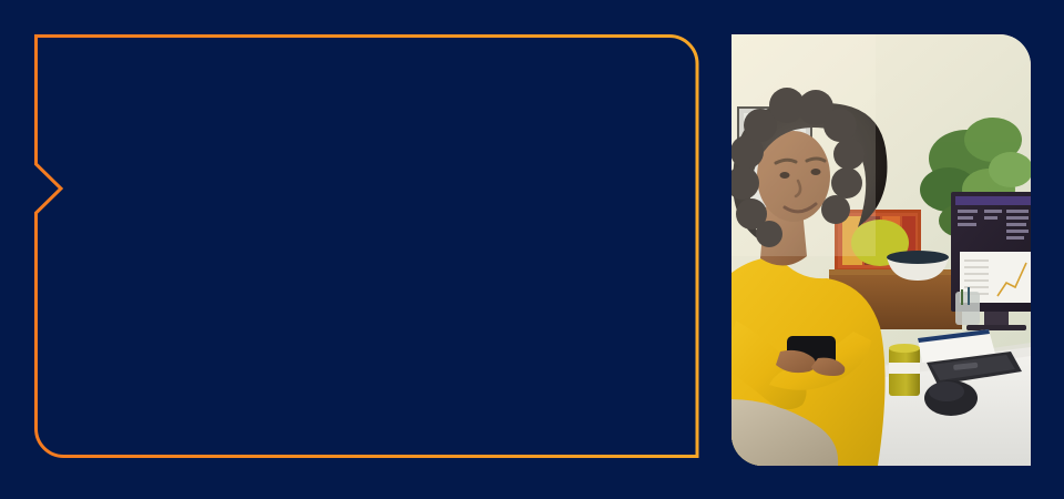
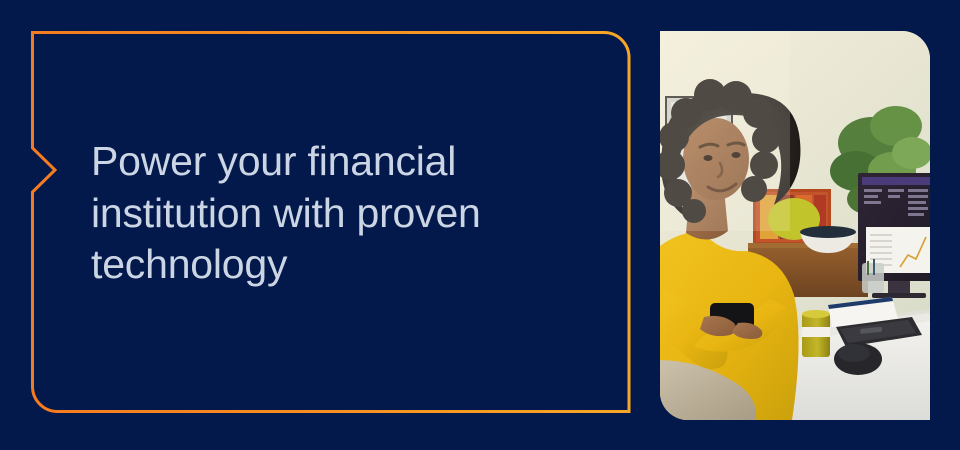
+ Power your financial institution with proven technology
